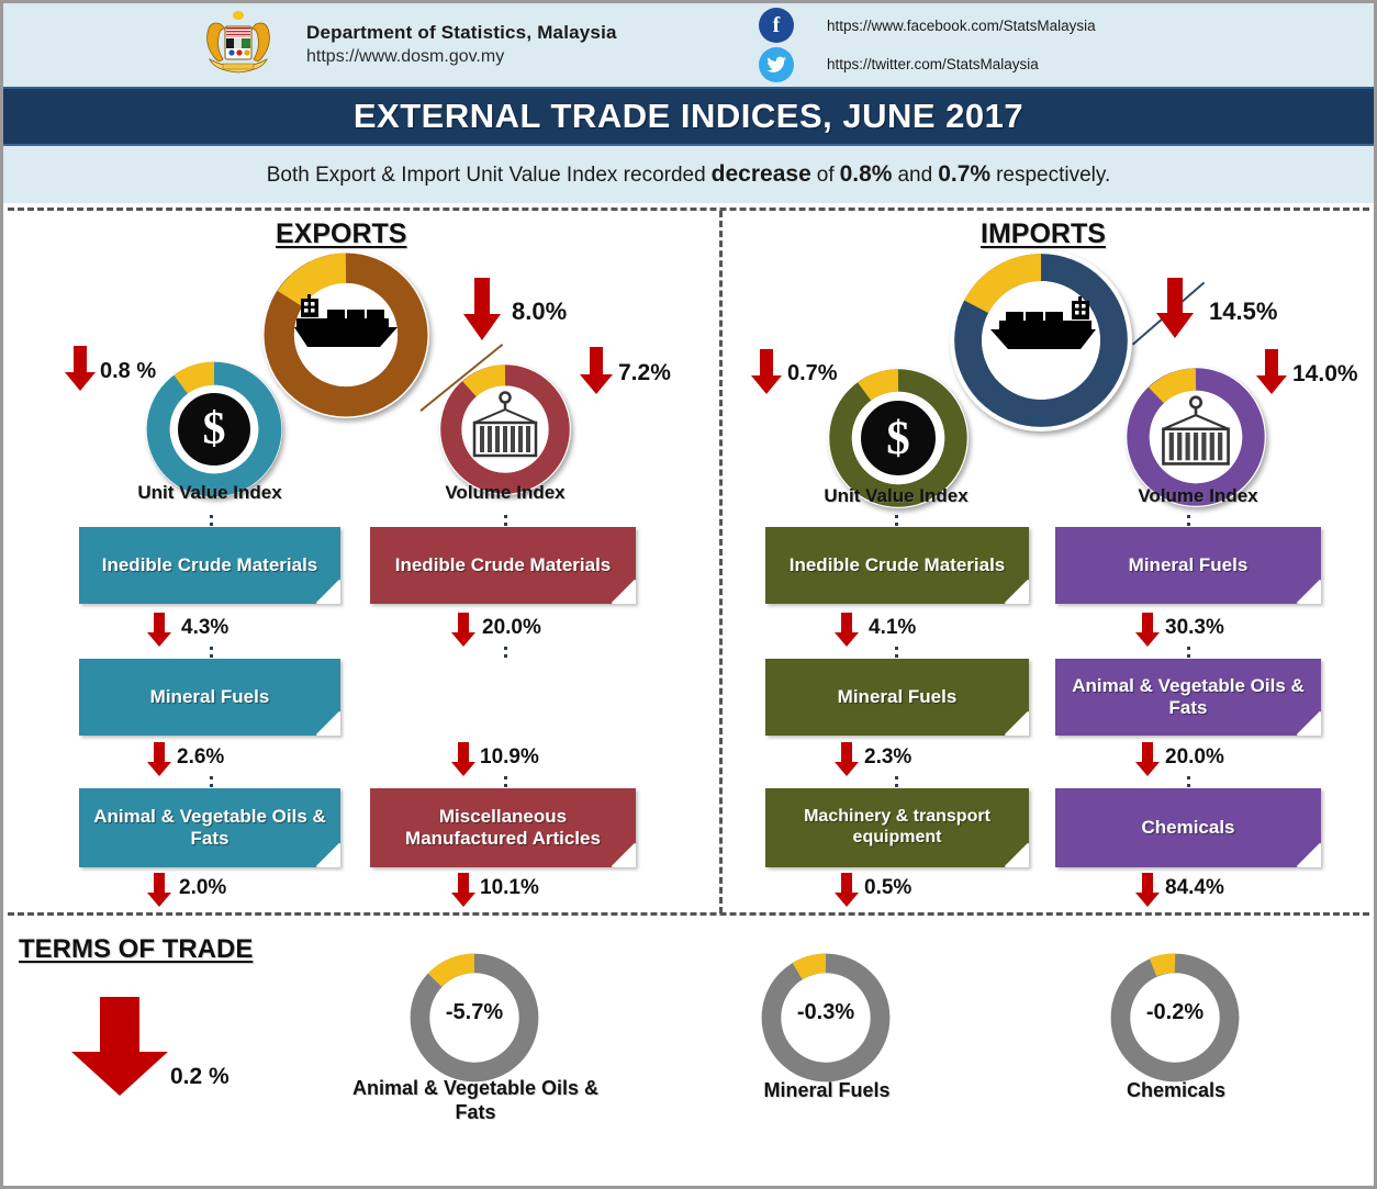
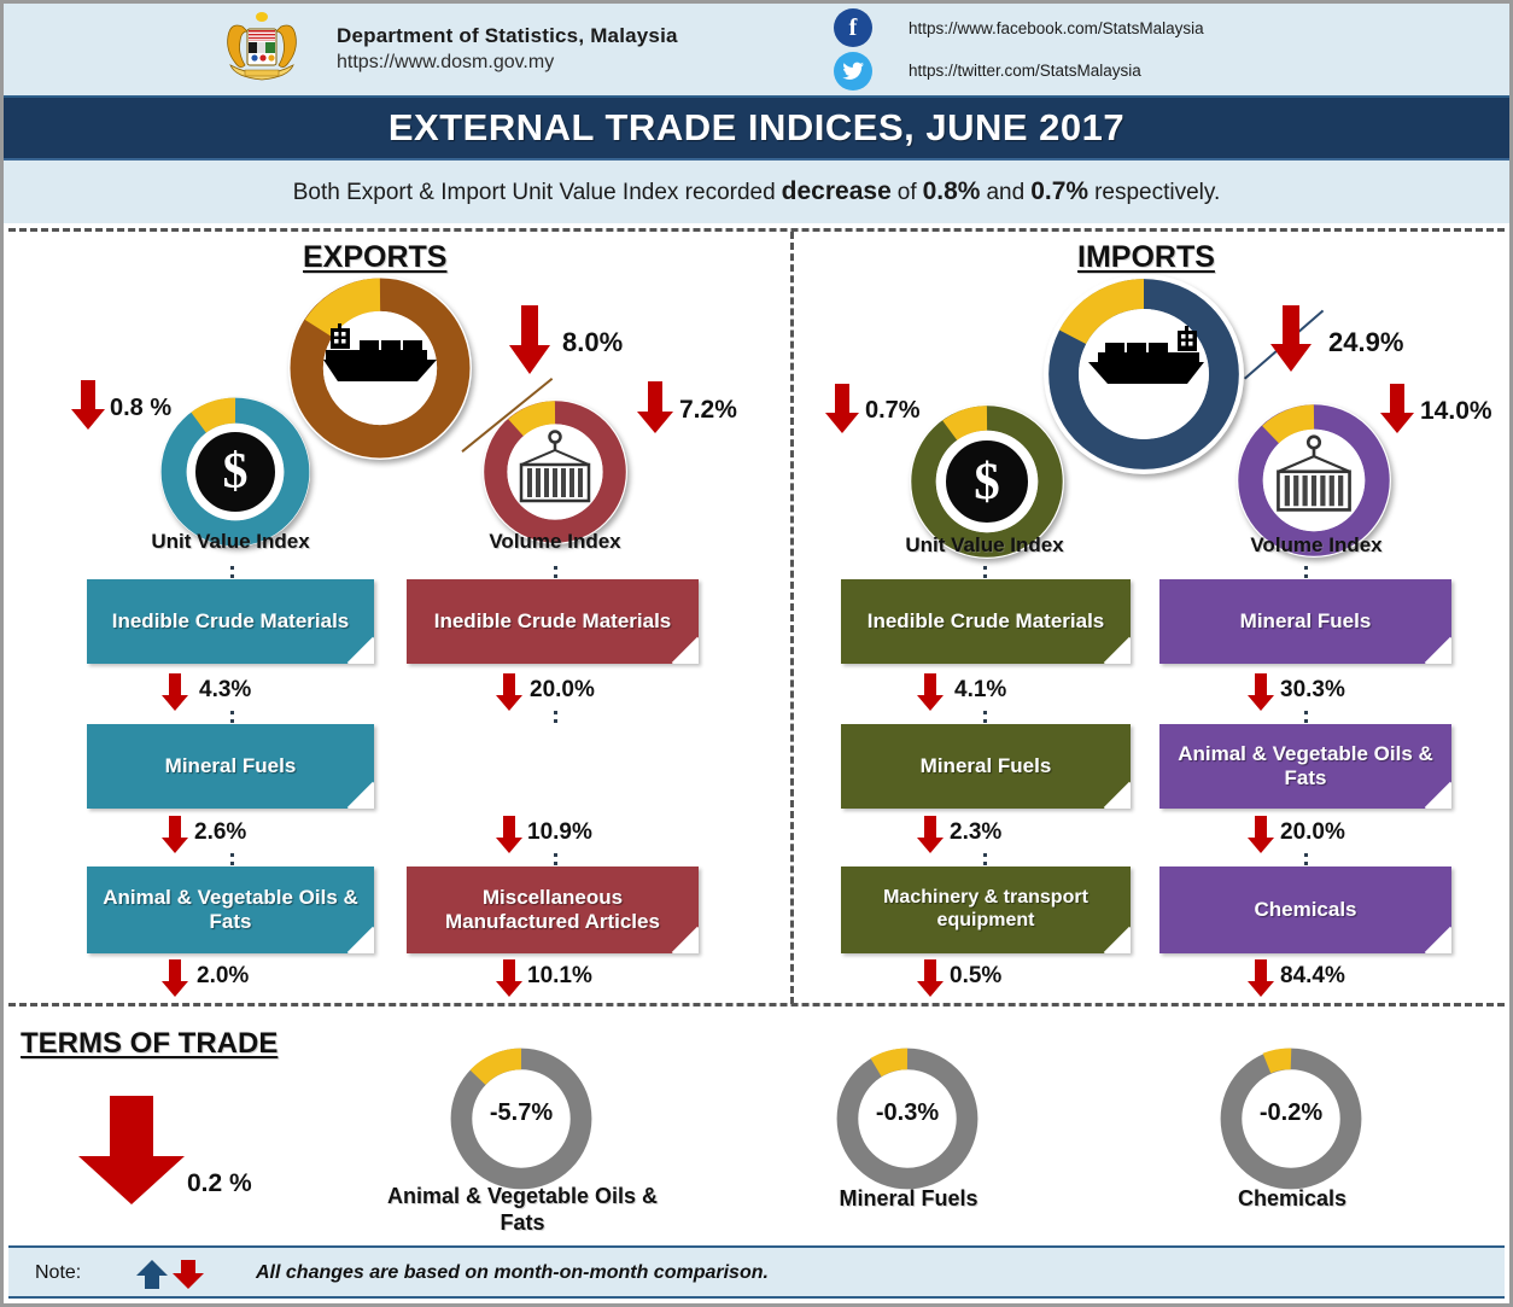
  Department of Statistics, Malaysia
  https://www.dosm.gov.my
  f
  https://www.facebook.com/StatsMalaysia
  https://twitter.com/StatsMalaysia
  EXTERNAL TRADE INDICES, JUNE 2017
  Both Export & Import Unit Value Index recorded decrease of 0.8% and 0.7% respectively.
  EXPORTS
  8.0%
  $
  0.8 %
  Unit Value Index
  7.2%
  Volume Index
  Inedible Crude Materials
  4.3%
  Mineral Fuels
  2.6%
  Animal & Vegetable Oils & Fats
  2.0%
  Inedible Crude Materials
  20.0%
  10.9%
  Miscellaneous Manufactured Articles
  10.1%
  IMPORTS
- 14.5%
+ 24.9%
  $
  0.7%
  Unit Value Index
  14.0%
  Volume Index
  Inedible Crude Materials
  4.1%
  Mineral Fuels
  2.3%
  Machinery & transport equipment
  0.5%
  Mineral Fuels
  30.3%
  Animal & Vegetable Oils & Fats
  20.0%
  Chemicals
  84.4%
  TERMS OF TRADE
  0.2 %
  -5.7%
  Animal & Vegetable Oils & Fats
  -0.3%
  Mineral Fuels
  -0.2%
  Chemicals
+ Note:
+ All changes are based on month-on-month comparison.
